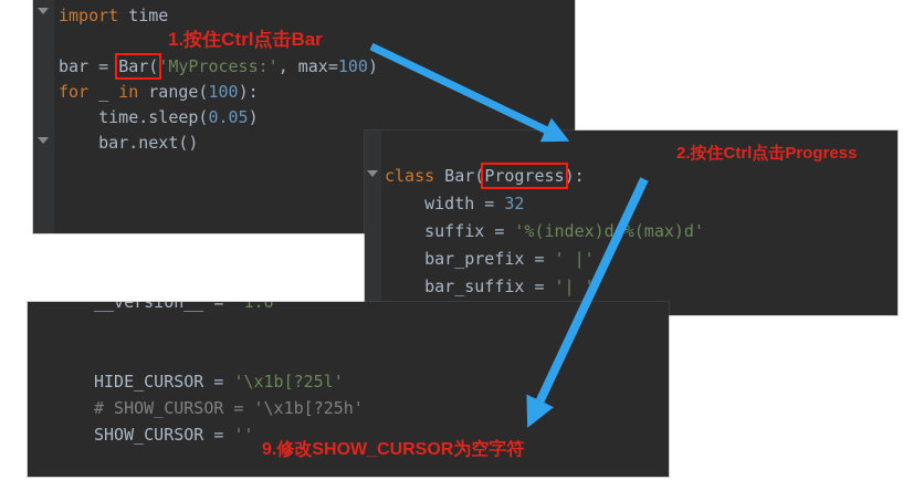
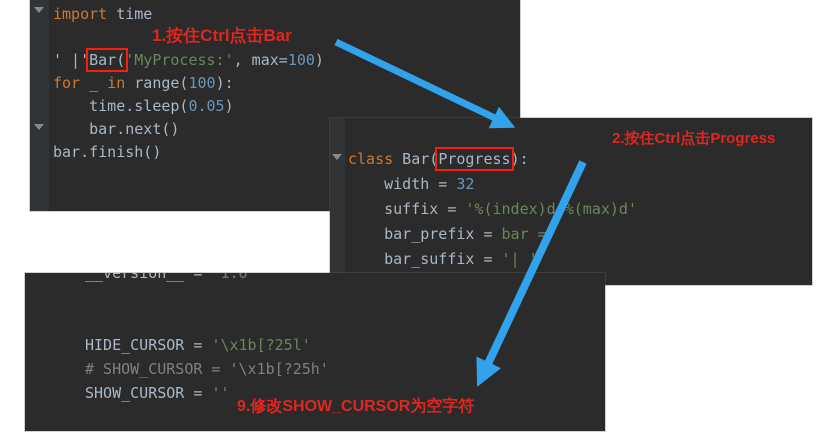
  import time
- bar = Bar('MyProcess:', max=100)
+ ' |'Bar('MyProcess:', max=100)
  for _ in range(100):
  time.sleep(0.05)
  bar.next()
+ bar.finish()
  class Bar(Progress):
  width = 32
  suffix = '%(index)d%(max)d'
- bar_prefix = ' |'
+ bar_prefix = bar =
  bar_suffix = '|
  __version__ = '1.6'
  HIDE_CURSOR = '\x1b[?25l'
  # SHOW_CURSOR = '\x1b[?25h'
  SHOW_CURSOR = ''
  1.按住Ctrl点击Bar
  2.按住Ctrl点击Progress
  9.修改SHOW_CURSOR为空字符
